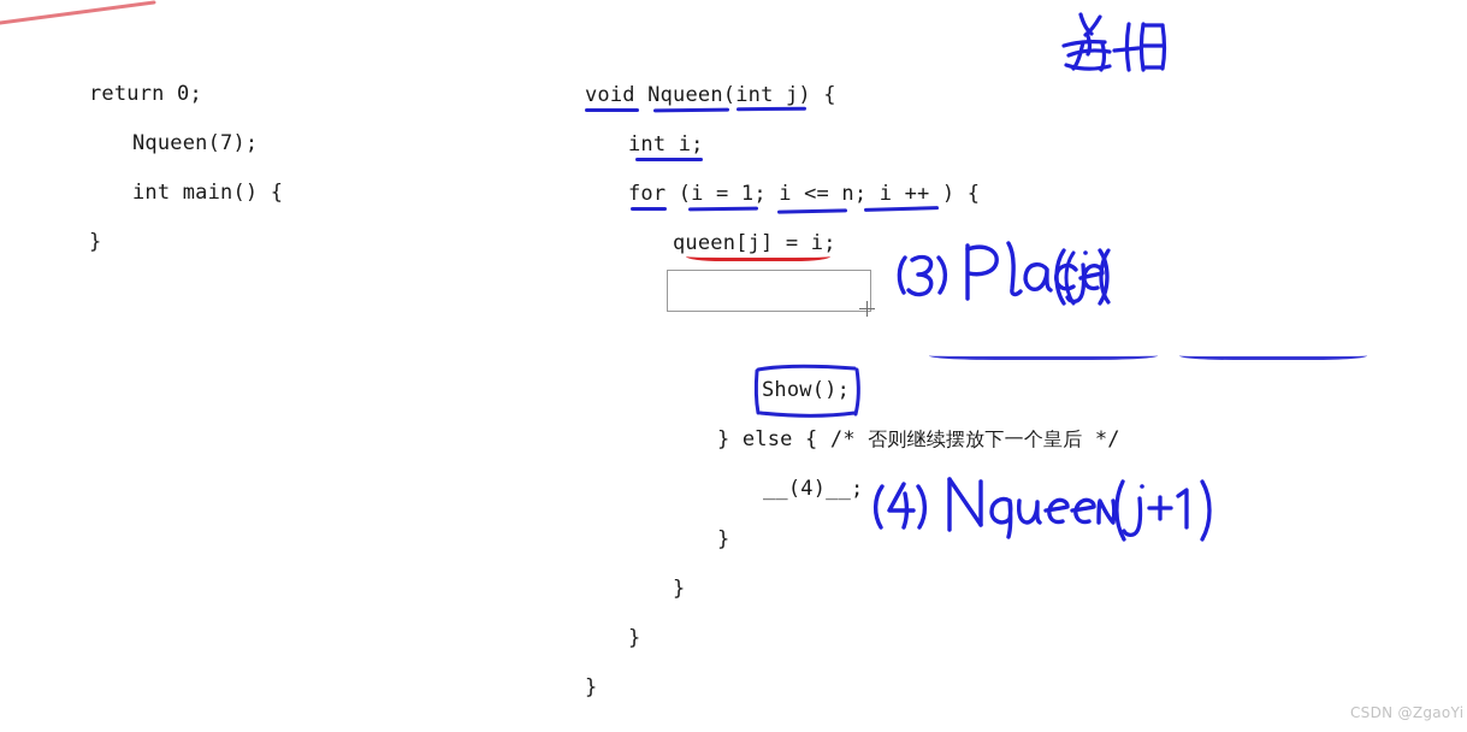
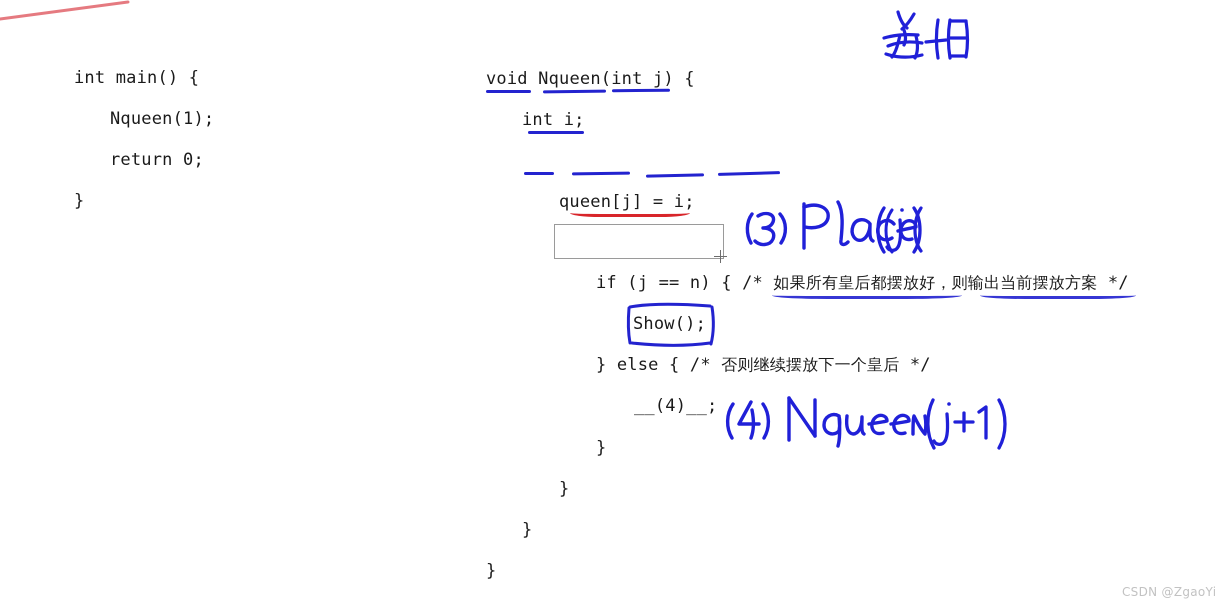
- return 0;
+ int main() {
- Nqueen(7);
+ Nqueen(1);
- int main() {
+ return 0;
  }
  void Nqueen(int j) {
  int i;
- for (i = 1; i <= n; i ++ ) {
  queen[j] = i;
+ if (j == n) { /* 如果所有皇后都摆放好，则输出当前摆放方案 */
  Show();
  } else { /* 否则继续摆放下一个皇后 */
  __(4)__;
  }
  }
  }
  }
  CSDN @ZgaoYi
